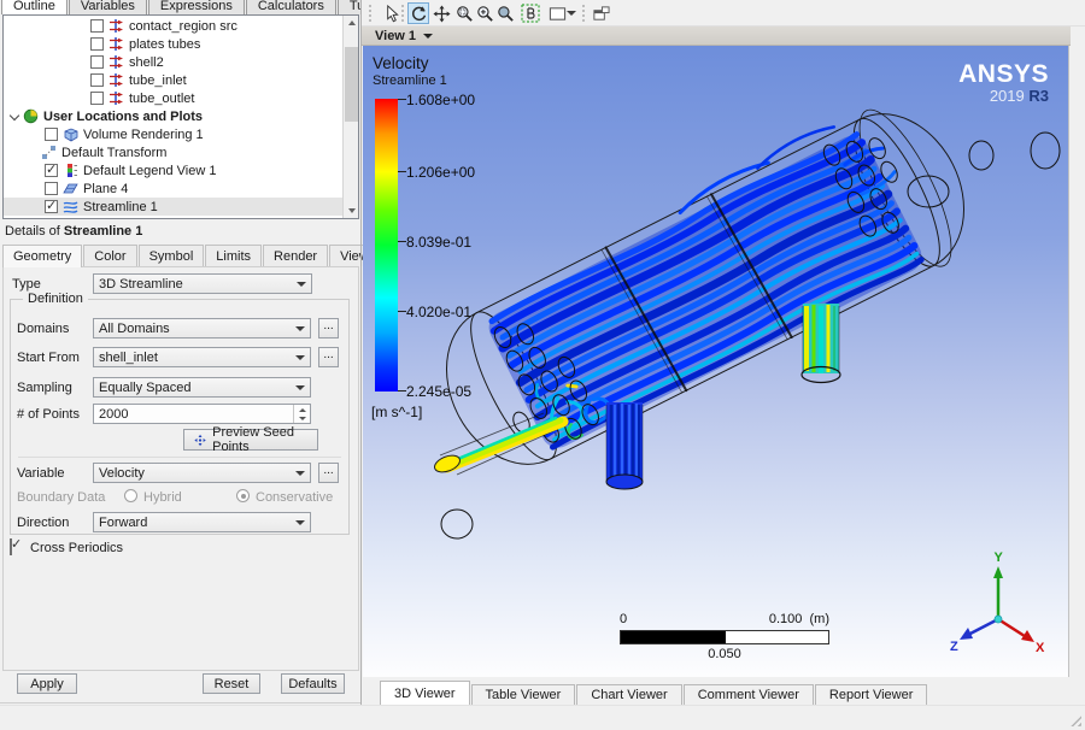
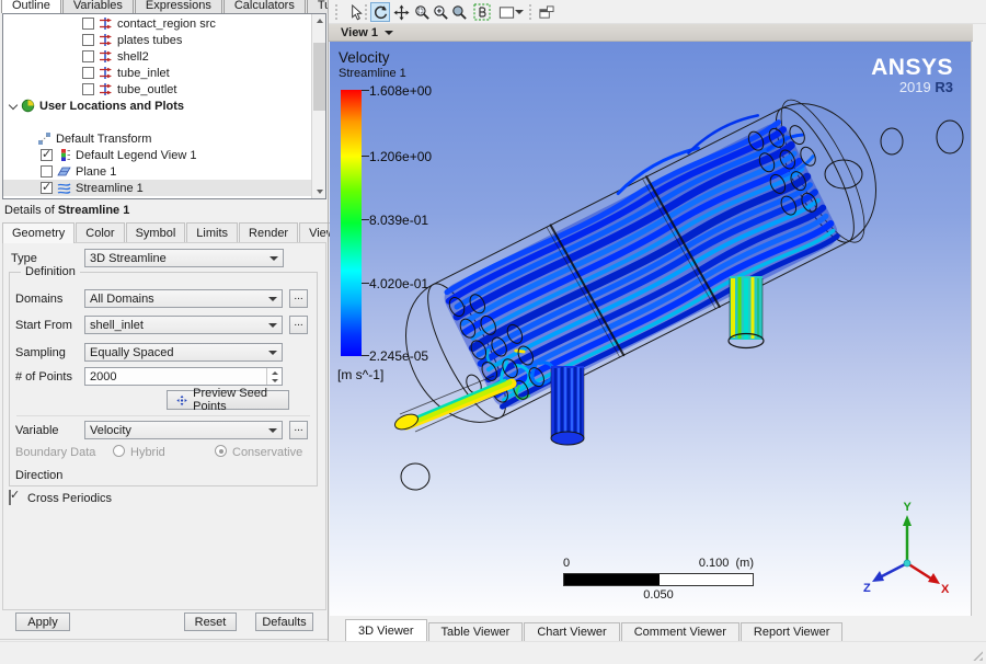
  Outline
  Variables
  Expressions
  Calculators
  contact_region src
  plates tubes
  shell2
  tube_inlet
  tube_outlet
  User Locations and Plots
- Volume Rendering 1
  Default Transform
  Default Legend View 1
- Plane 4
+ Plane 1
  Streamline 1
  Details of Streamline 1
  Geometry
  Color
  Symbol
  Limits
  Render
  Vie
  Type
  3D Streamline
  Definition
  Domains
  All Domains
  ...
  Start From
  shell_inlet
  ...
  Sampling
  Equally Spaced
  # of Points
  2000
  Preview Seed Points
  Variable
  Velocity
  ...
  Boundary Data
  Hybrid
  Conservative
  Direction
- Forward
  Cross Periodics
  Apply
  Reset
  Defaults
  View 1
  Y
  X
  Z
  Velocity
  Streamline 1
  1.608e+00
  1.206e+00
  8.039e-01
  4.020e-01
  2.245e-05
  [m s^-1]
  ANSYS
  2019 R3
  0
  0.100 (m)
  0.050
  3D Viewer
  Table Viewer
  Chart Viewer
  Comment Viewer
  Report Viewer
